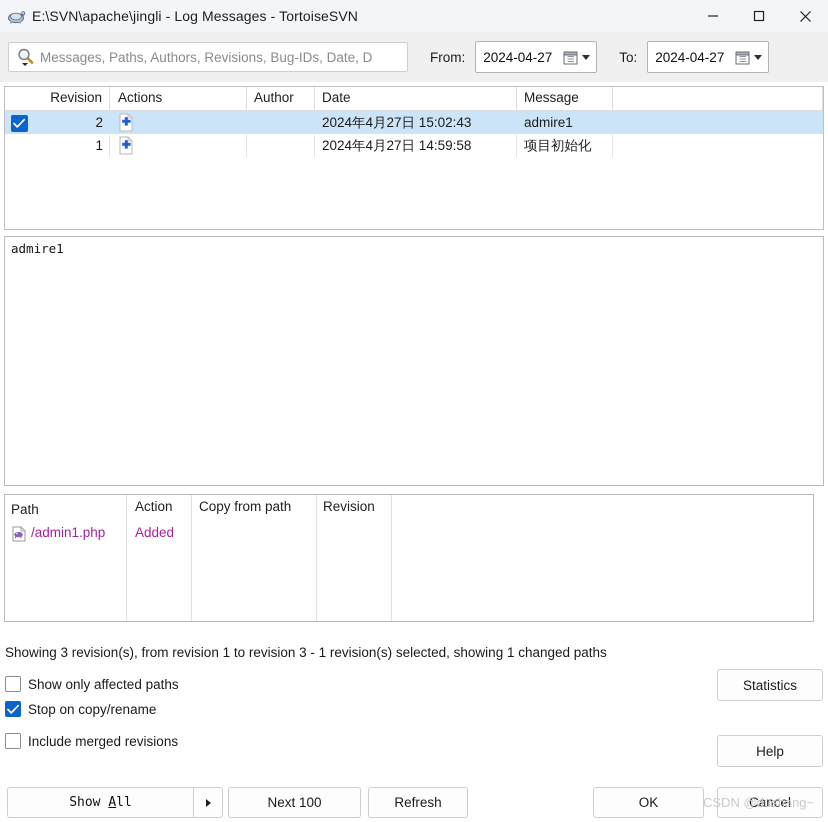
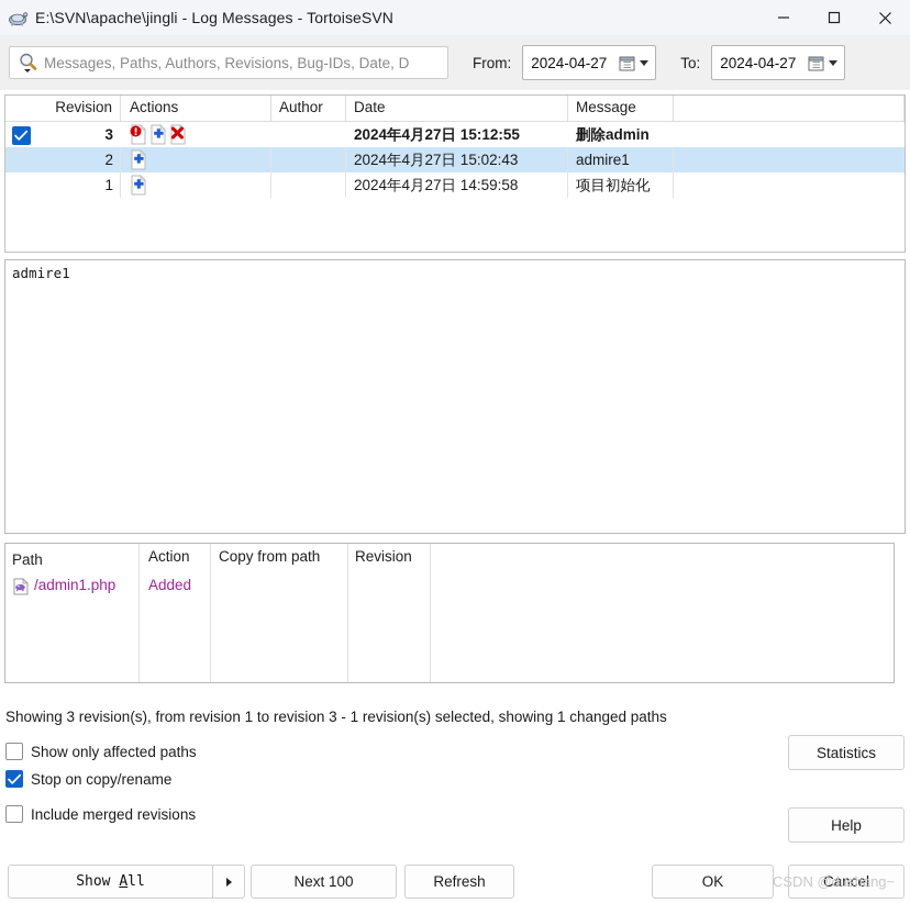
  E:\SVN\apache\jingli - Log Messages - TortoiseSVN
  Messages, Paths, Authors, Revisions, Bug-IDs, Date, D
  From:
  2024-04-27
  To:
  2024-04-27
  Revision
  Actions
  Author
  Date
  Message
+ 3
+ 2024年4月27日 15:12:55
+ 删除admin
  2
  2024年4月27日 15:02:43
  admire1
  1
  2024年4月27日 14:59:58
  项目初始化
  admire1
  Path
  Action
  Copy from path
  Revision
  /admin1.php
  Added
  Showing 3 revision(s), from revision 1 to revision 3 - 1 revision(s) selected, showing 1 changed paths
  Show only affected paths
  Stop on copy/rename
  Include merged revisions
  Statistics
  Help
  OK
  Cancel
  Next 100
  Refresh
  Show All
  CSDN @dushang~
